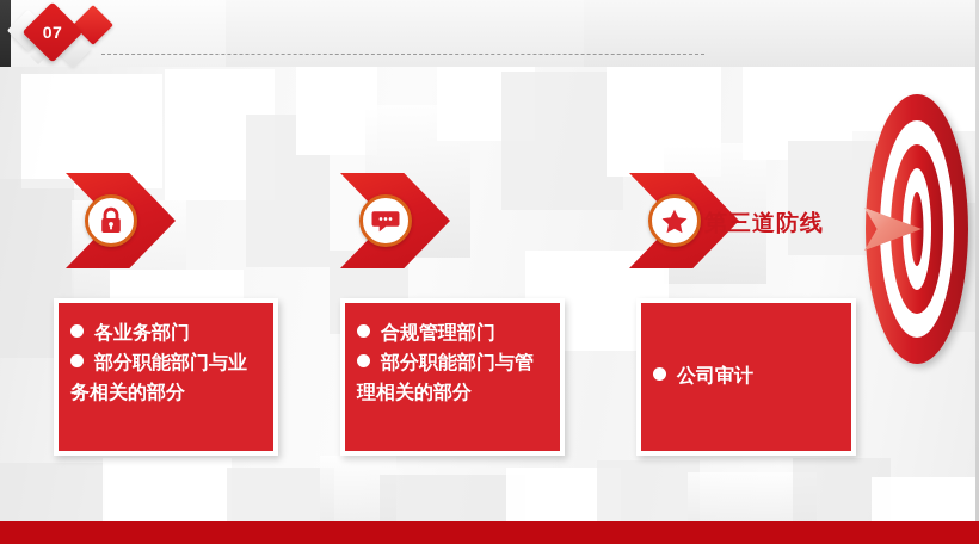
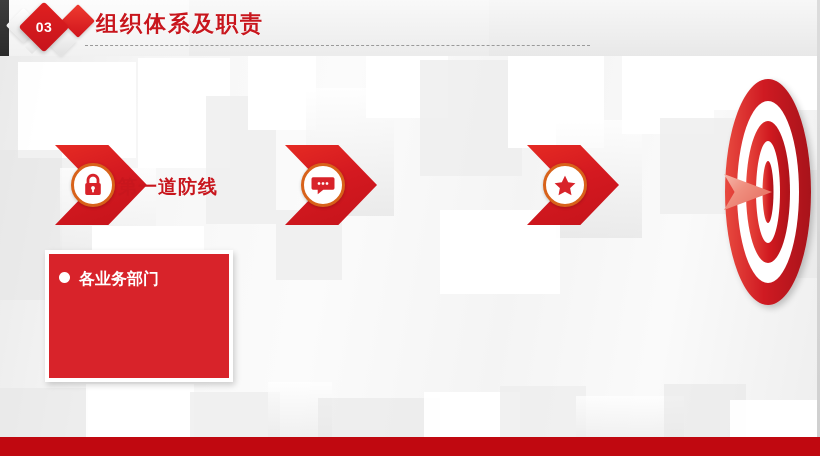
- 07
+ 03
+ 组织体系及职责
+ 第一道防线
  各业务部门
- 部分职能部门与业务相关的部分
- 合规管理部门
- 部分职能部门与管理相关的部分
- 第三道防线
- 公司审计
